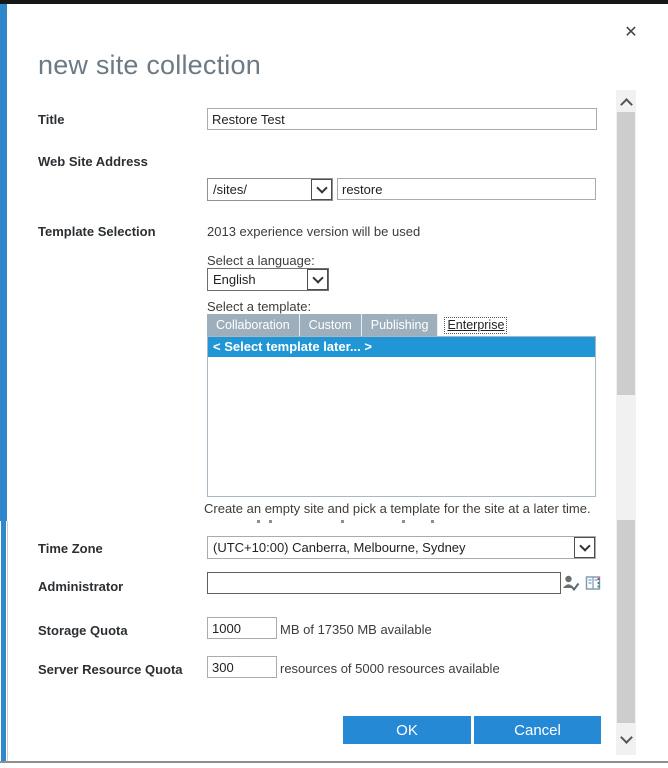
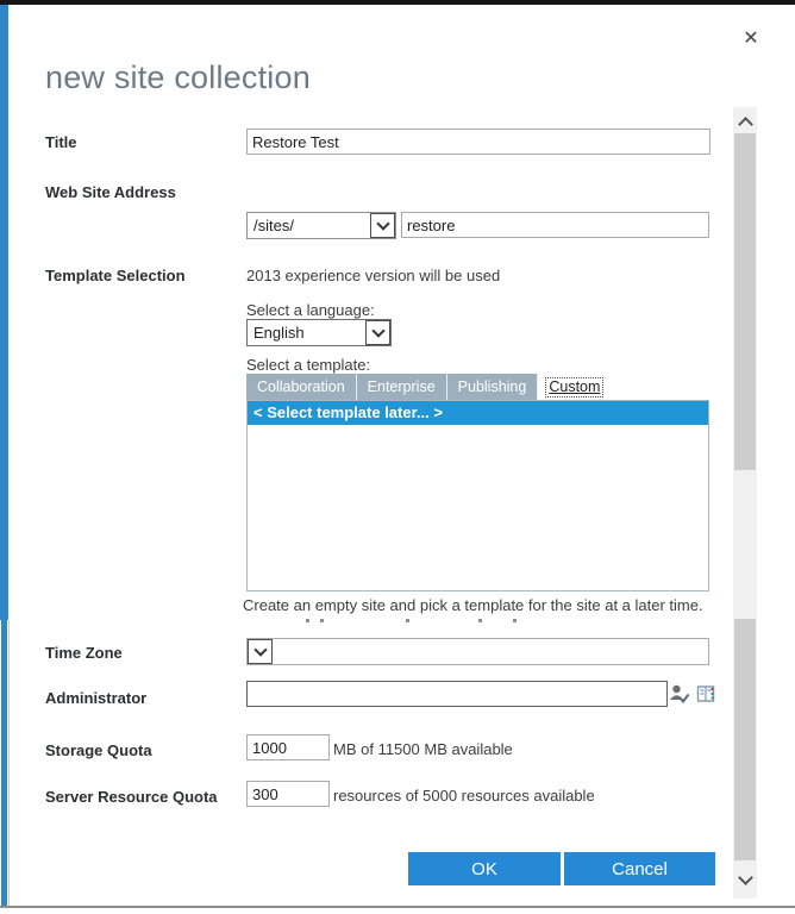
  ✕
  new site collection
  Title
  Restore Test
  Web Site Address
  /sites/
  restore
  Template Selection
  2013 experience version will be used
  Select a language:
  English
  Select a template:
  Collaboration
- Custom
+ Enterprise
  Publishing
- Enterprise
+ Custom
  < Select template later... >
  Create an empty site and pick a template for the site at a later time.
  Time Zone
- (UTC+10:00) Canberra, Melbourne, Sydney
  Administrator
  Storage Quota
  1000
- MB of 17350 MB available
+ MB of 11500 MB available
  Server Resource Quota
  300
  resources of 5000 resources available
  OK
  Cancel
